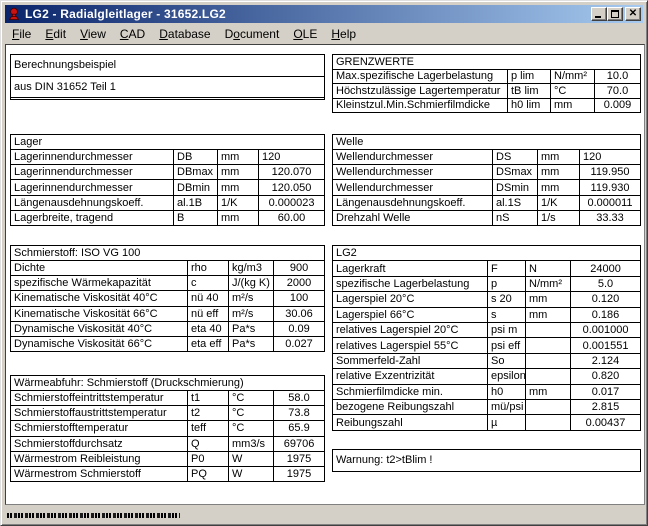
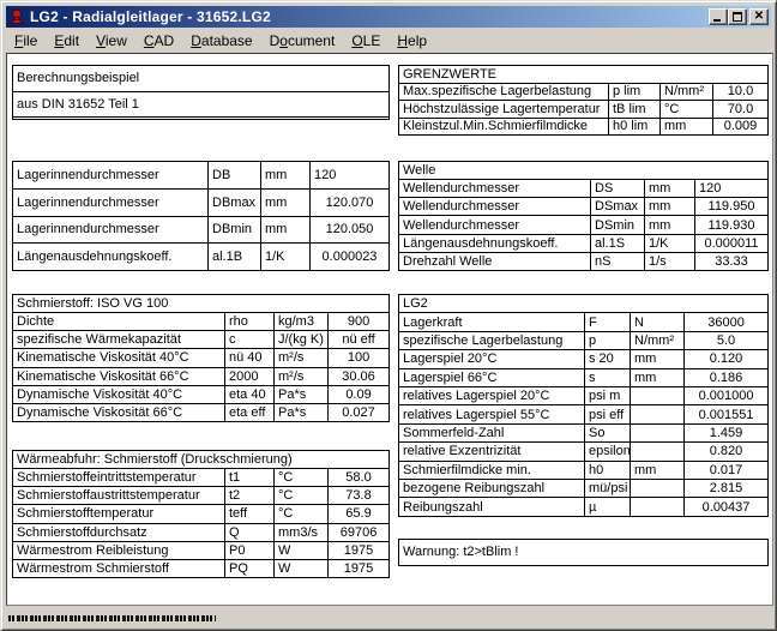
  LG2 - Radialgleitlager - 31652.LG2
  ✕
  File
  Edit
  View
  CAD
  Database
  Document
  OLE
  Help
  Berechnungsbeispiel
  aus DIN 31652 Teil 1
  GRENZWERTE
  Max.spezifische Lagerbelastung	p lim	N/mm²	10.0
  Höchstzulässige Lagertemperatur	tB lim	°C	70.0
  Kleinstzul.Min.Schmierfilmdicke	h0 lim	mm	0.009
- Lager
  Lagerinnendurchmesser	DB	mm	120
  Lagerinnendurchmesser	DBmax	mm	120.070
  Lagerinnendurchmesser	DBmin	mm	120.050
  Längenausdehnungskoeff.	al.1B	1/K	0.000023
- Lagerbreite, tragend	B	mm	60.00
  Welle
  Wellendurchmesser	DS	mm	120
  Wellendurchmesser	DSmax	mm	119.950
  Wellendurchmesser	DSmin	mm	119.930
  Längenausdehnungskoeff.	al.1S	1/K	0.000011
  Drehzahl Welle	nS	1/s	33.33
  Schmierstoff: ISO VG 100
  Dichte	rho	kg/m3	900
- spezifische Wärmekapazität	c	J/(kg K)	2000
+ spezifische Wärmekapazität	c	J/(kg K)	nü eff
  Kinematische Viskosität 40°C	nü 40	m²/s	100
- Kinematische Viskosität 66°C	nü eff	m²/s	30.06
+ Kinematische Viskosität 66°C	2000	m²/s	30.06
  Dynamische Viskosität 40°C	eta 40	Pa*s	0.09
  Dynamische Viskosität 66°C	eta eff	Pa*s	0.027
  LG2
- Lagerkraft	F	N	24000
+ Lagerkraft	F	N	36000
  spezifische Lagerbelastung	p	N/mm²	5.0
  Lagerspiel 20°C	s 20	mm	0.120
  Lagerspiel 66°C	s	mm	0.186
  relatives Lagerspiel 20°C	psi m		0.001000
  relatives Lagerspiel 55°C	psi eff		0.001551
- Sommerfeld-Zahl	So		2.124
+ Sommerfeld-Zahl	So		1.459
  relative Exzentrizität	epsilon		0.820
  Schmierfilmdicke min.	h0	mm	0.017
  bezogene Reibungszahl	mü/psi		2.815
  Reibungszahl	µ		0.00437
  Wärmeabfuhr: Schmierstoff (Druckschmierung)
  Schmierstoffeintrittstemperatur	t1	°C	58.0
  Schmierstoffaustrittstemperatur	t2	°C	73.8
  Schmierstofftemperatur	teff	°C	65.9
  Schmierstoffdurchsatz	Q	mm3/s	69706
  Wärmestrom Reibleistung	P0	W	1975
  Wärmestrom Schmierstoff	PQ	W	1975
  Warnung: t2>tBlim !
